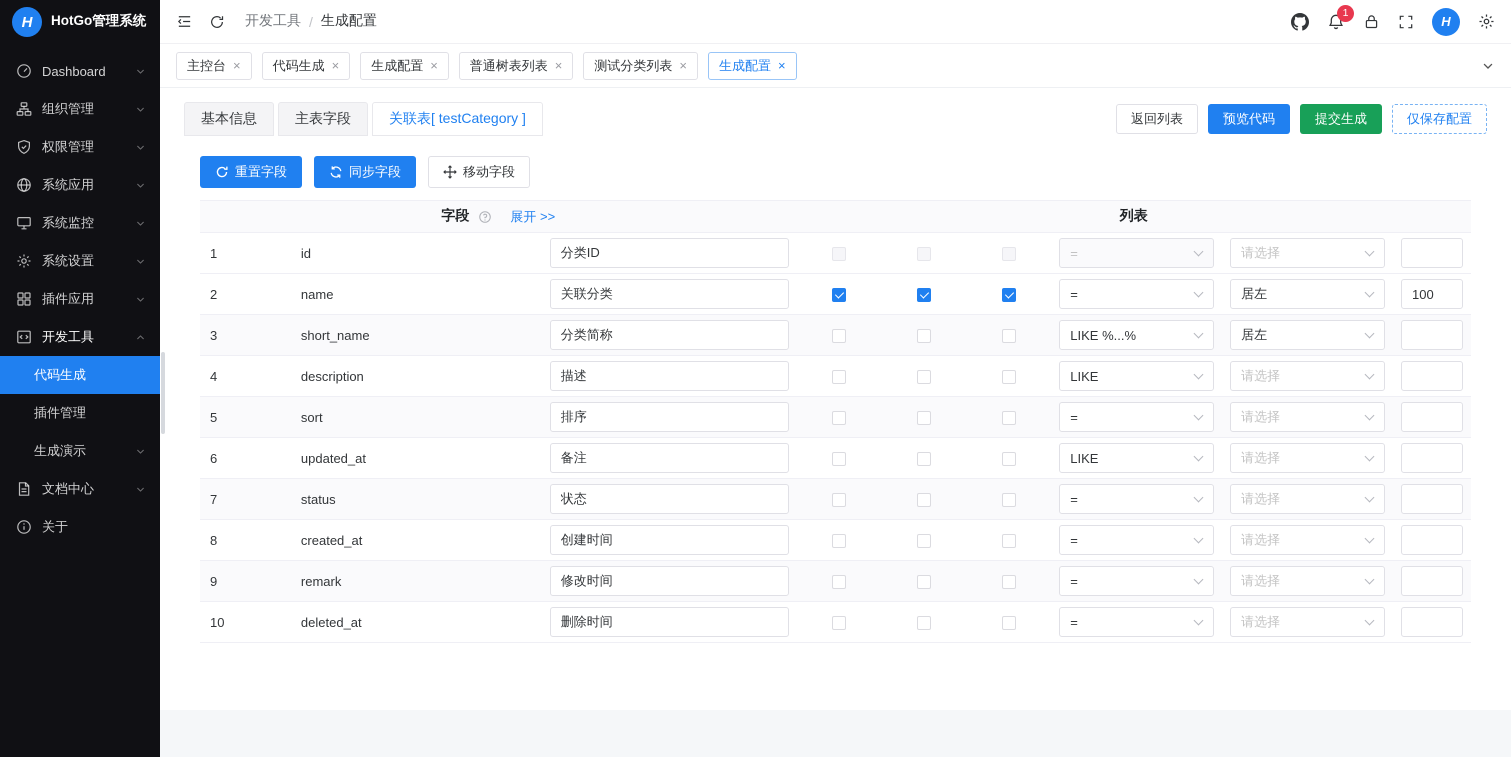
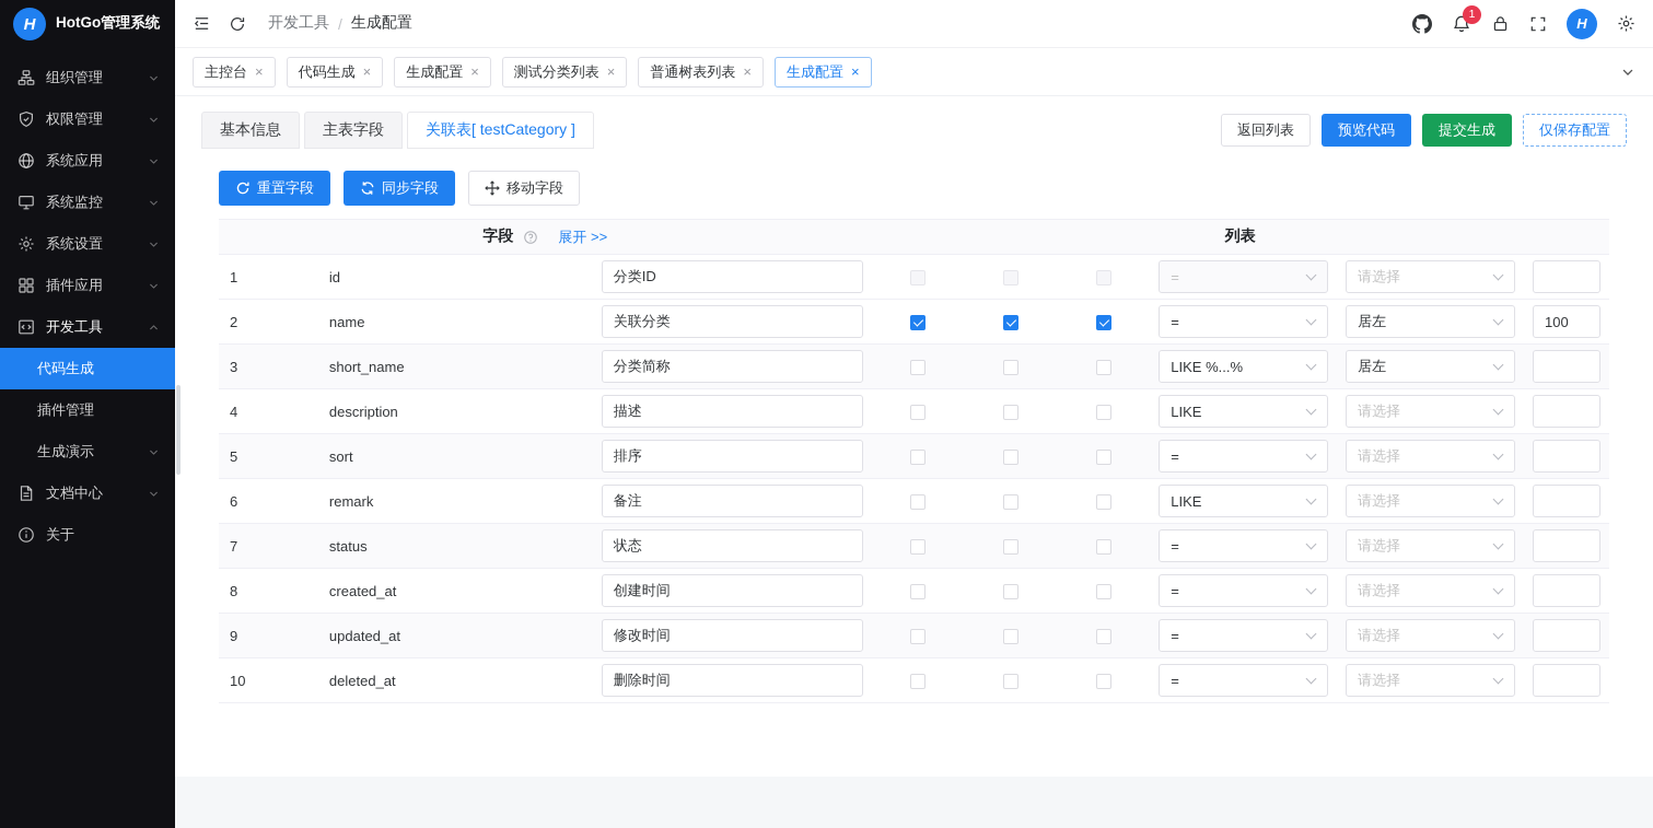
  HotGo管理系统
- Dashboard
  组织管理
  权限管理
  系统应用
  系统监控
  系统设置
  插件应用
  开发工具
  代码生成
  插件管理
  生成演示
  文档中心
  关于
  开发工具
  /
  生成配置
  1
  主控台
  ×
  代码生成
  ×
  生成配置
  ×
- 普通树表列表
+ 测试分类列表
  ×
- 测试分类列表
+ 普通树表列表
  ×
  生成配置
  ×
  基本信息
  主表字段
  关联表[ testCategory ]
  返回列表
  预览代码
  提交生成
  仅保存配置
  重置字段
  同步字段
  移动字段
  字段 展开 >>	列表
  1	id	分类ID				=	请选择
  2	name	关联分类				=	居左	100
  3	short_name	分类简称				LIKE %...%	居左
  4	description	描述				LIKE	请选择
  5	sort	排序				=	请选择
- 6	updated_at	备注				LIKE	请选择
+ 6	remark	备注				LIKE	请选择
  7	status	状态				=	请选择
  8	created_at	创建时间				=	请选择
- 9	remark	修改时间				=	请选择
+ 9	updated_at	修改时间				=	请选择
  10	deleted_at	删除时间				=	请选择
